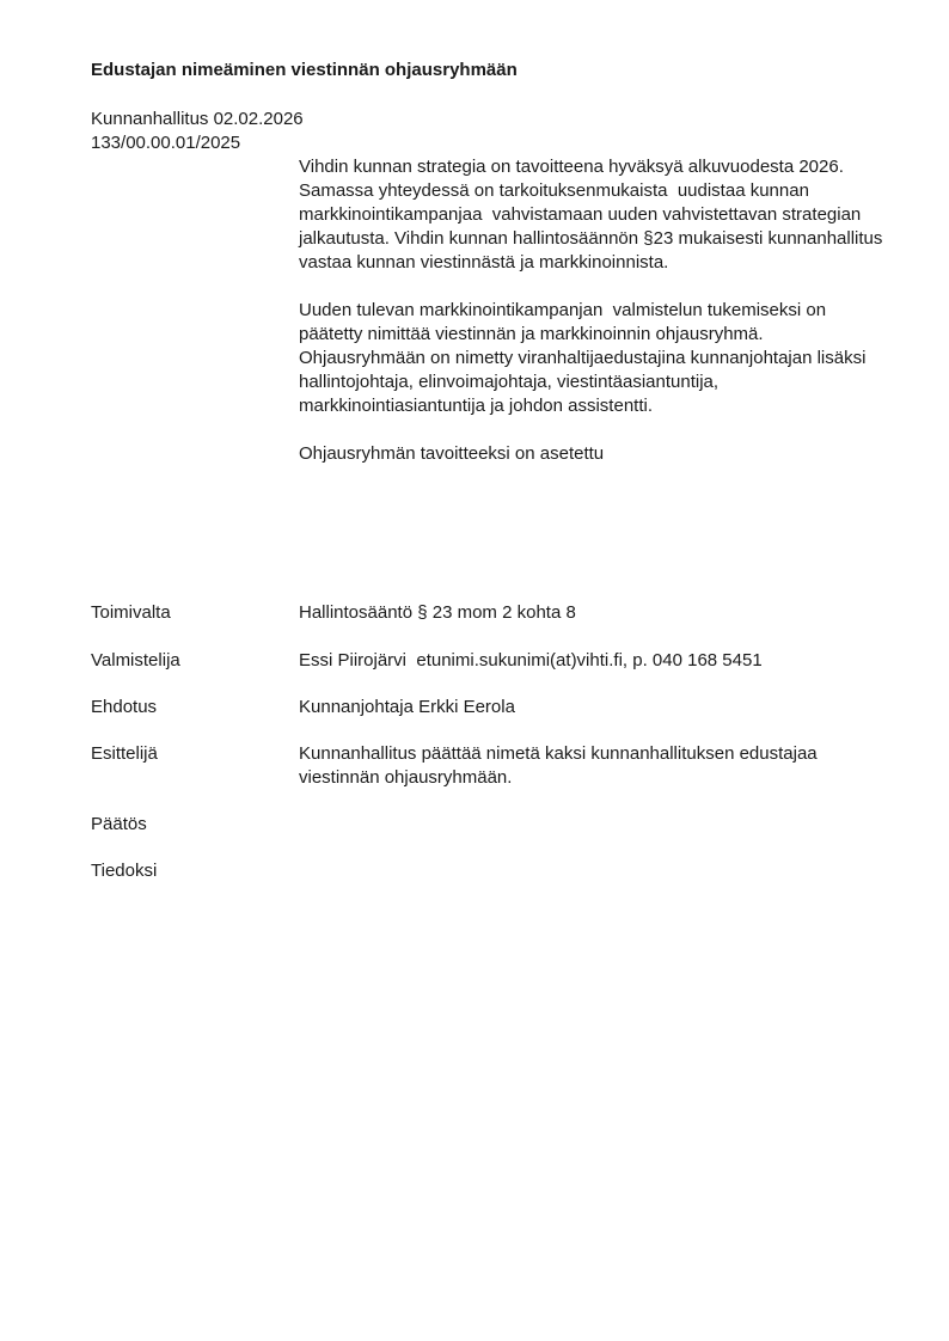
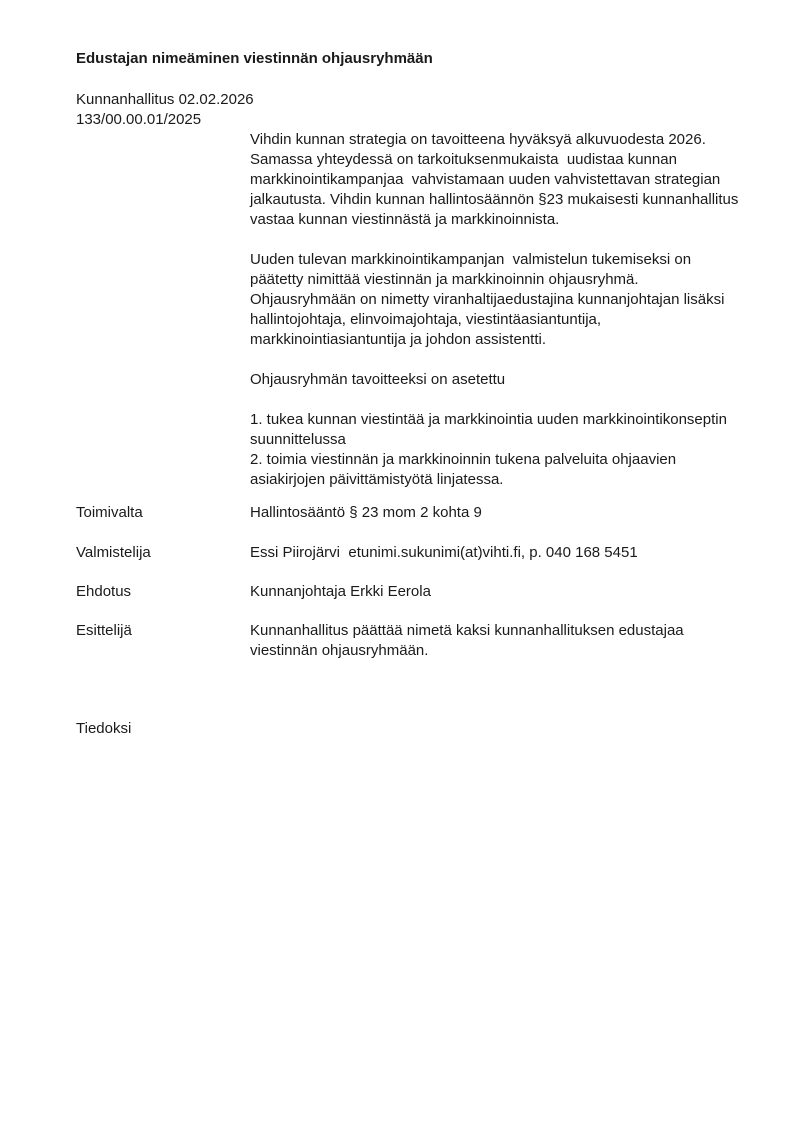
  Edustajan nimeäminen viestinnän ohjausryhmään
  Kunnanhallitus 02.02.2026
  133/00.00.01/2025
  Vihdin kunnan strategia on tavoitteena hyväksyä alkuvuodesta 2026.
  Samassa yhteydessä on tarkoituksenmukaista uudistaa kunnan
  markkinointikampanjaa vahvistamaan uuden vahvistettavan strategian
  jalkautusta. Vihdin kunnan hallintosäännön §23 mukaisesti kunnanhallitus
  vastaa kunnan viestinnästä ja markkinoinnista.
  Uuden tulevan markkinointikampanjan valmistelun tukemiseksi on
  päätetty nimittää viestinnän ja markkinoinnin ohjausryhmä.
  Ohjausryhmään on nimetty viranhaltijaedustajina kunnanjohtajan lisäksi
  hallintojohtaja, elinvoimajohtaja, viestintäasiantuntija,
  markkinointiasiantuntija ja johdon assistentti.
  Ohjausryhmän tavoitteeksi on asetettu
+ 1. tukea kunnan viestintää ja markkinointia uuden markkinointikonseptin
+ suunnittelussa
+ 2. toimia viestinnän ja markkinoinnin tukena palveluita ohjaavien
+ asiakirjojen päivittämistyötä linjatessa.
  Toimivalta
- Hallintosääntö § 23 mom 2 kohta 8
+ Hallintosääntö § 23 mom 2 kohta 9
  Valmistelija
  Essi Piirojärvi etunimi.sukunimi(at)vihti.fi, p. 040 168 5451
  Ehdotus
  Kunnanjohtaja Erkki Eerola
  Esittelijä
  Kunnanhallitus päättää nimetä kaksi kunnanhallituksen edustajaa
  viestinnän ohjausryhmään.
- Päätös
  Tiedoksi
